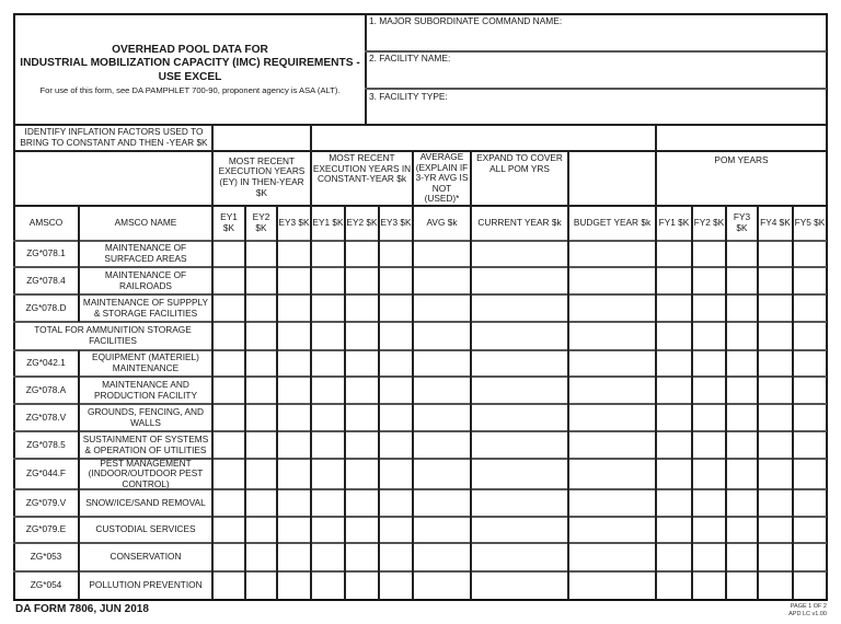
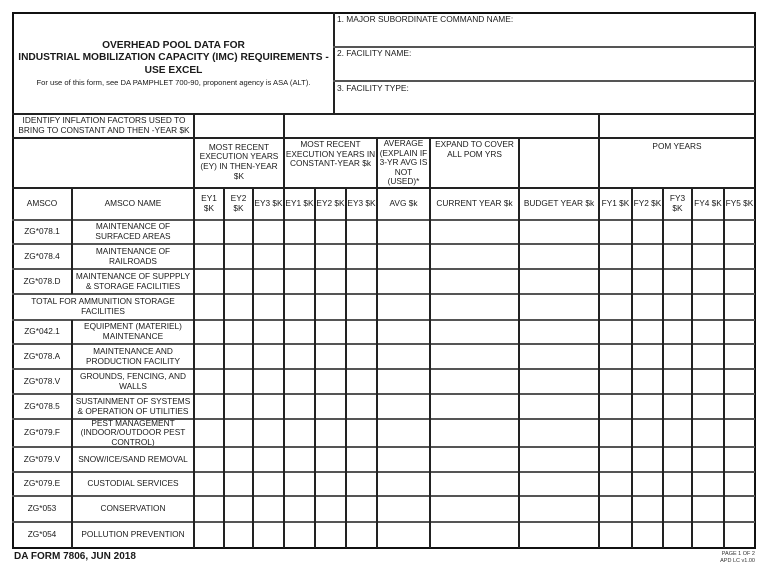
  OVERHEAD POOL DATA FOR
  INDUSTRIAL MOBILIZATION CAPACITY (IMC) REQUIREMENTS -
  USE EXCEL
  For use of this form, see DA PAMPHLET 700-90, proponent agency is ASA (ALT).
  1. MAJOR SUBORDINATE COMMAND NAME:
  2. FACILITY NAME:
  3. FACILITY TYPE:
  IDENTIFY INFLATION FACTORS USED TO BRING TO CONSTANT AND THEN -YEAR $K
  MOST RECENT EXECUTION YEARS (EY) IN THEN-YEAR $K
  MOST RECENT EXECUTION YEARS IN CONSTANT-YEAR $k
  AVERAGE (EXPLAIN IF 3-YR AVG IS NOT (USED)*
  EXPAND TO COVER ALL POM YRS
  POM YEARS
  AMSCO
  AMSCO NAME
  EY1 $K
  EY2 $K
  EY3 $K
  EY1 $K
  EY2 $K
  EY3 $K
  AVG $k
  CURRENT YEAR $k
  BUDGET YEAR $k
  FY1 $K
  FY2 $K
  FY3 $K
  FY4 $K
  FY5 $K
  ZG*078.1
  MAINTENANCE OF SURFACED AREAS
  ZG*078.4
  MAINTENANCE OF RAILROADS
  ZG*078.D
  MAINTENANCE OF SUPPPLY & STORAGE FACILITIES
  TOTAL FOR AMMUNITION STORAGE FACILITIES
  ZG*042.1
  EQUIPMENT (MATERIEL) MAINTENANCE
  ZG*078.A
  MAINTENANCE AND PRODUCTION FACILITY
  ZG*078.V
  GROUNDS, FENCING, AND WALLS
  ZG*078.5
  SUSTAINMENT OF SYSTEMS & OPERATION OF UTILITIES
- ZG*044.F
+ ZG*079.F
  PEST MANAGEMENT (INDOOR/OUTDOOR PEST CONTROL)
  ZG*079.V
  SNOW/ICE/SAND REMOVAL
  ZG*079.E
  CUSTODIAL SERVICES
  ZG*053
  CONSERVATION
  ZG*054
  POLLUTION PREVENTION
  DA FORM 7806, JUN 2018
